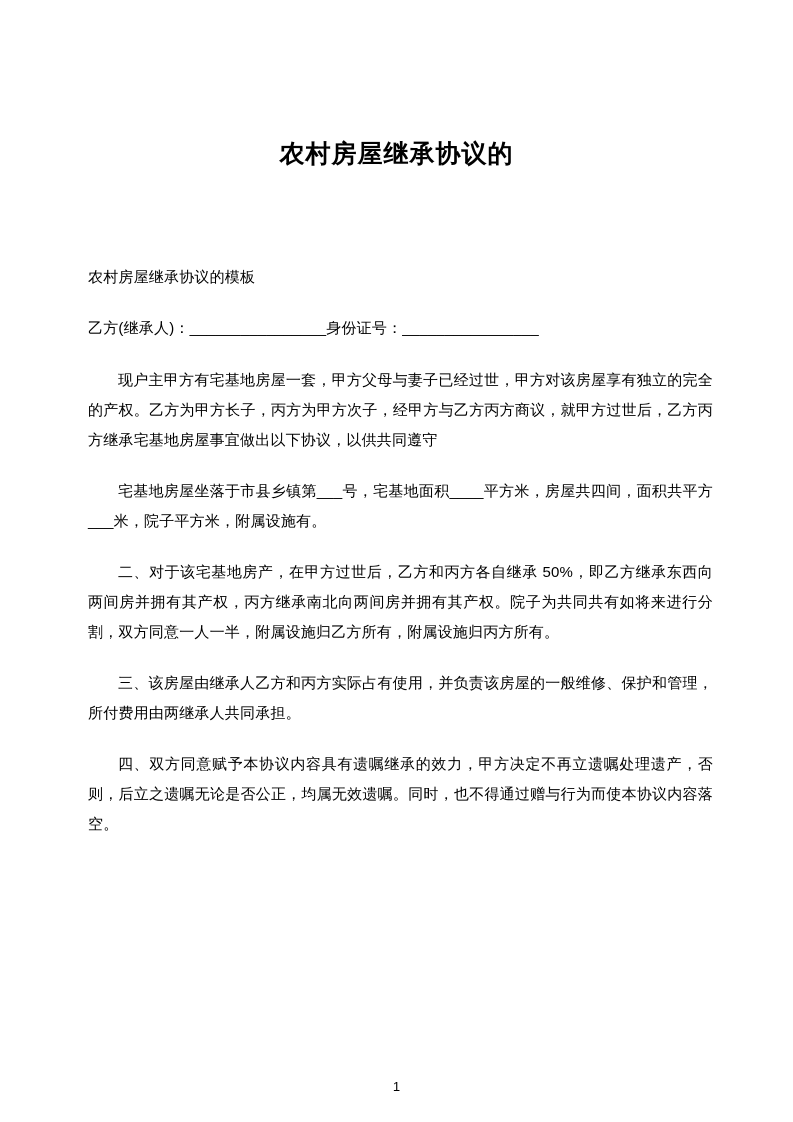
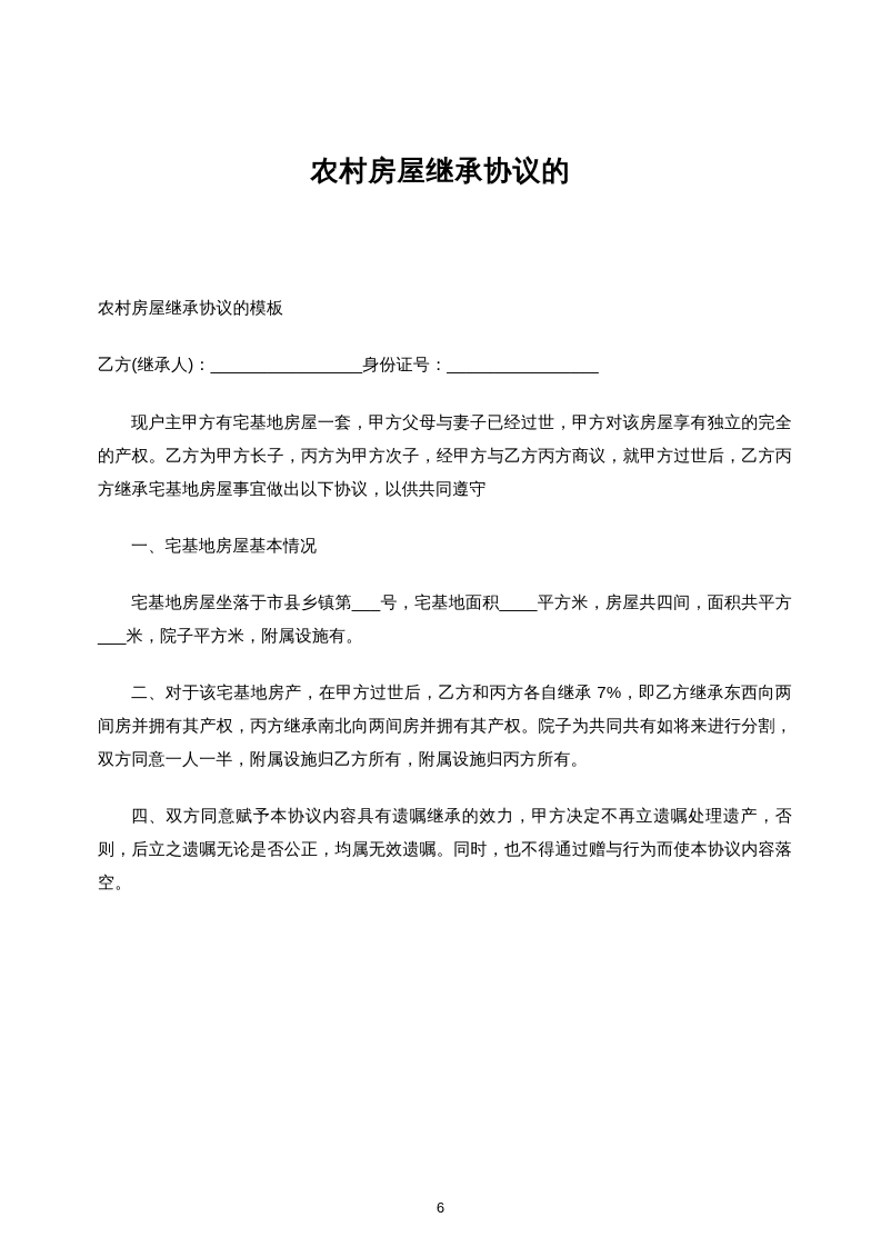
  农村房屋继承协议的
  农村房屋继承协议的模板
  乙方(继承人)：________________身份证号：________________
  现户主甲方有宅基地房屋一套，甲方父母与妻子已经过世，甲方对该房屋享有独立的完全的产权。乙方为甲方长子，丙方为甲方次子，经甲方与乙方丙方商议，就甲方过世后，乙方丙方继承宅基地房屋事宜做出以下协议，以供共同遵守
+ 一、宅基地房屋基本情况
  宅基地房屋坐落于市县乡镇第___号，宅基地面积____平方米，房屋共四间，面积共平方___米，院子平方米，附属设施有。
- 二、对于该宅基地房产，在甲方过世后，乙方和丙方各自继承 50%，即乙方继承东西向两间房并拥有其产权，丙方继承南北向两间房并拥有其产权。院子为共同共有如将来进行分割，双方同意一人一半，附属设施归乙方所有，附属设施归丙方所有。
+ 二、对于该宅基地房产，在甲方过世后，乙方和丙方各自继承 7%，即乙方继承东西向两间房并拥有其产权，丙方继承南北向两间房并拥有其产权。院子为共同共有如将来进行分割，双方同意一人一半，附属设施归乙方所有，附属设施归丙方所有。
- 三、该房屋由继承人乙方和丙方实际占有使用，并负责该房屋的一般维修、保护和管理，所付费用由两继承人共同承担。
  四、双方同意赋予本协议内容具有遗嘱继承的效力，甲方决定不再立遗嘱处理遗产，否则，后立之遗嘱无论是否公正，均属无效遗嘱。同时，也不得通过赠与行为而使本协议内容落空。
- 1
+ 6
